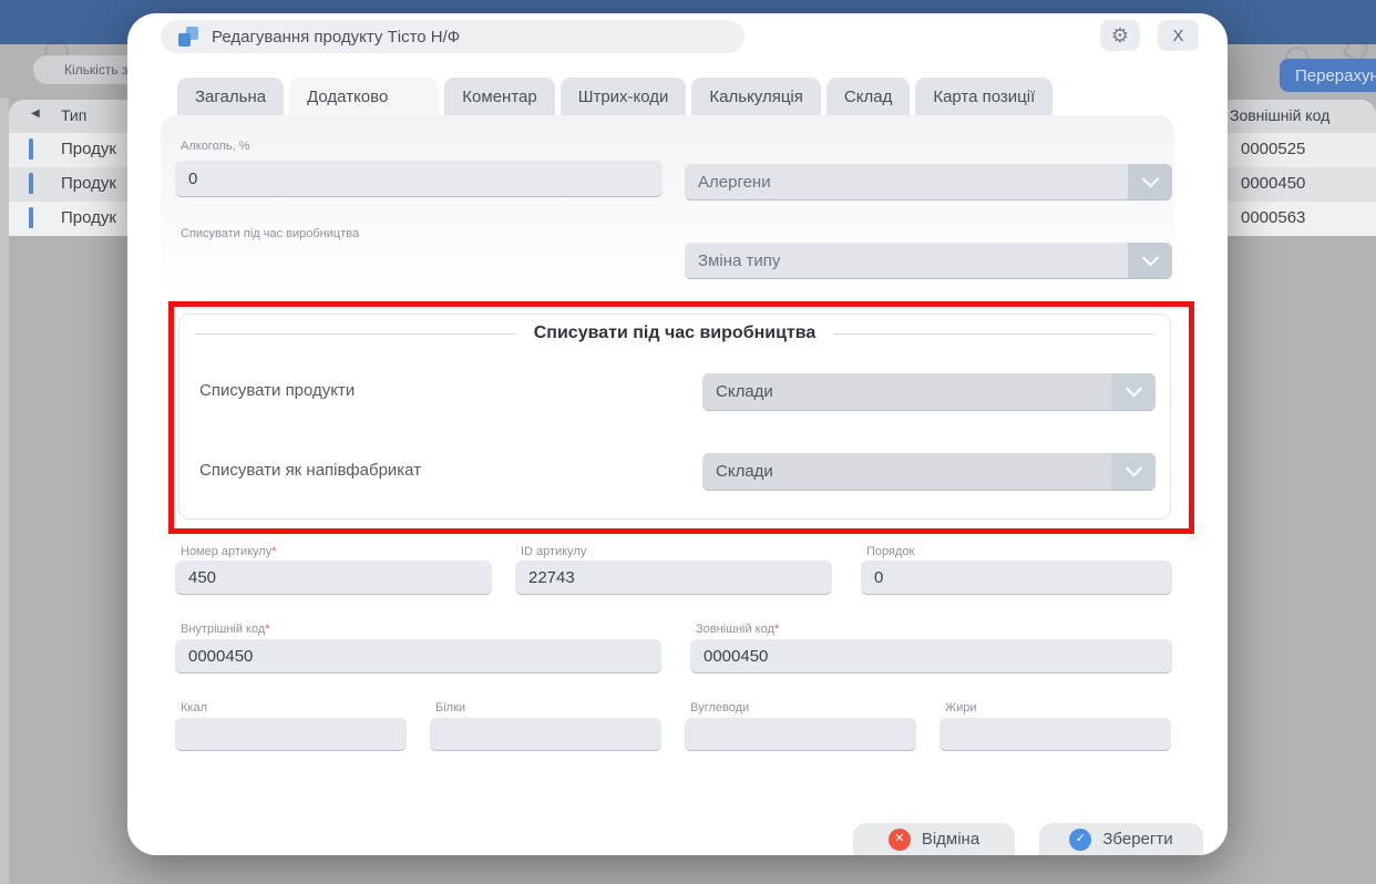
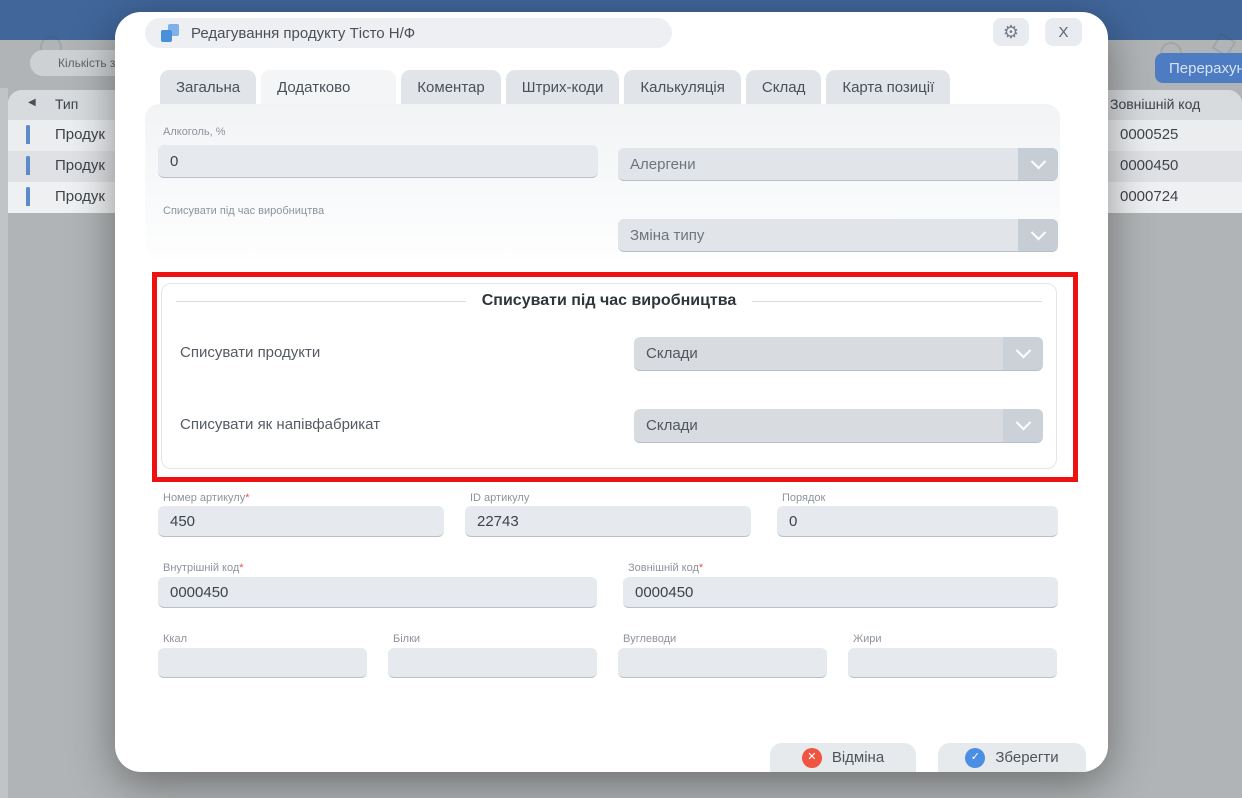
  Кількість з
  Перерахун
  ◀
  Тип
  Зовнішній код
  Продук
  0000525
  Продук
  0000450
  Продук
- 0000563
+ 0000724
  Редагування продукту Тісто Н/Ф
  ⚙
  X
  Загальна
  Додатково
  Коментар
  Штрих-коди
  Калькуляція
  Склад
  Карта позиції
  Алкоголь, %
  0
  Алергени
  Списувати під час виробництва
  Зміна типу
  Списувати під час виробництва
  Списувати продукти
  Склади
  Списувати як напівфабрикат
  Склади
  Номер артикулу*
  450
  ID артикулу
  22743
  Порядок
  0
  Внутрішній код*
  0000450
  Зовнішній код*
  0000450
  Ккал
  Білки
  Вуглеводи
  Жири
  ✕
  Відміна
  ✓
  Зберегти
